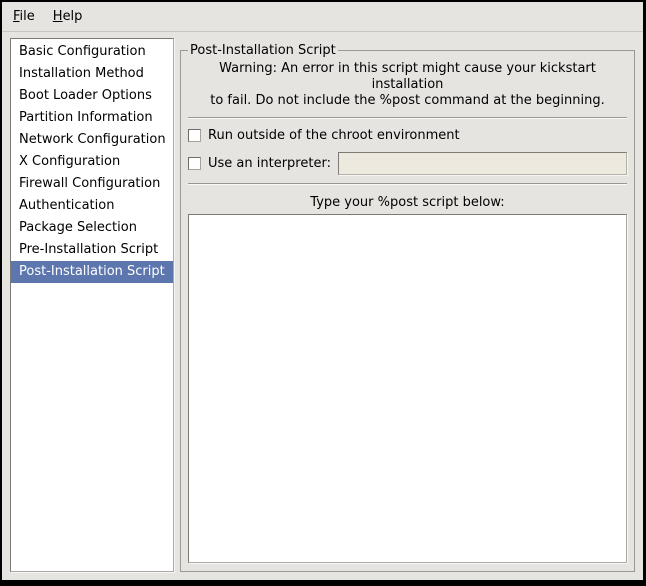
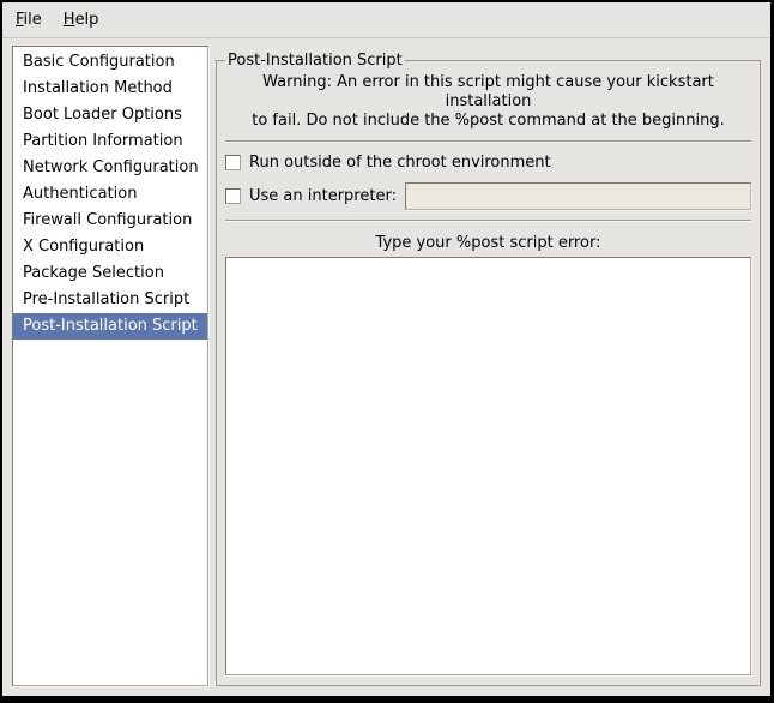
  File
  Help
  Basic Configuration
  Installation Method
  Boot Loader Options
  Partition Information
  Network Configuration
- X Configuration
+ Authentication
  Firewall Configuration
- Authentication
+ X Configuration
  Package Selection
  Pre-Installation Script
  Post-Installation Script
  Post-Installation Script
  Warning: An error in this script might cause your kickstart installation
  to fail. Do not include the %post command at the beginning.
  Run outside of the chroot environment
  Use an interpreter:
- Type your %post script below:
+ Type your %post script error:
